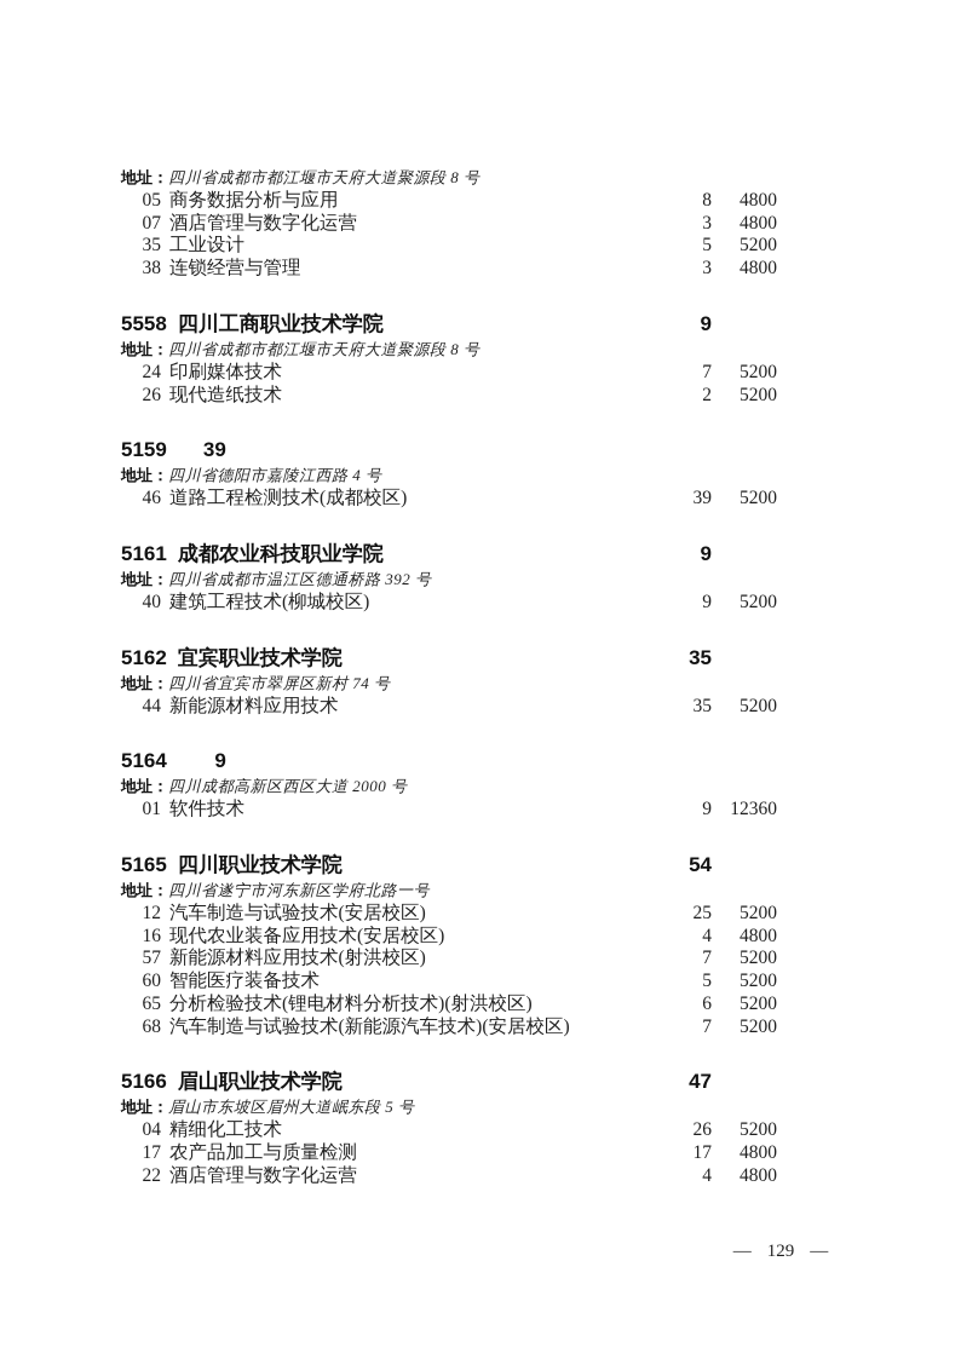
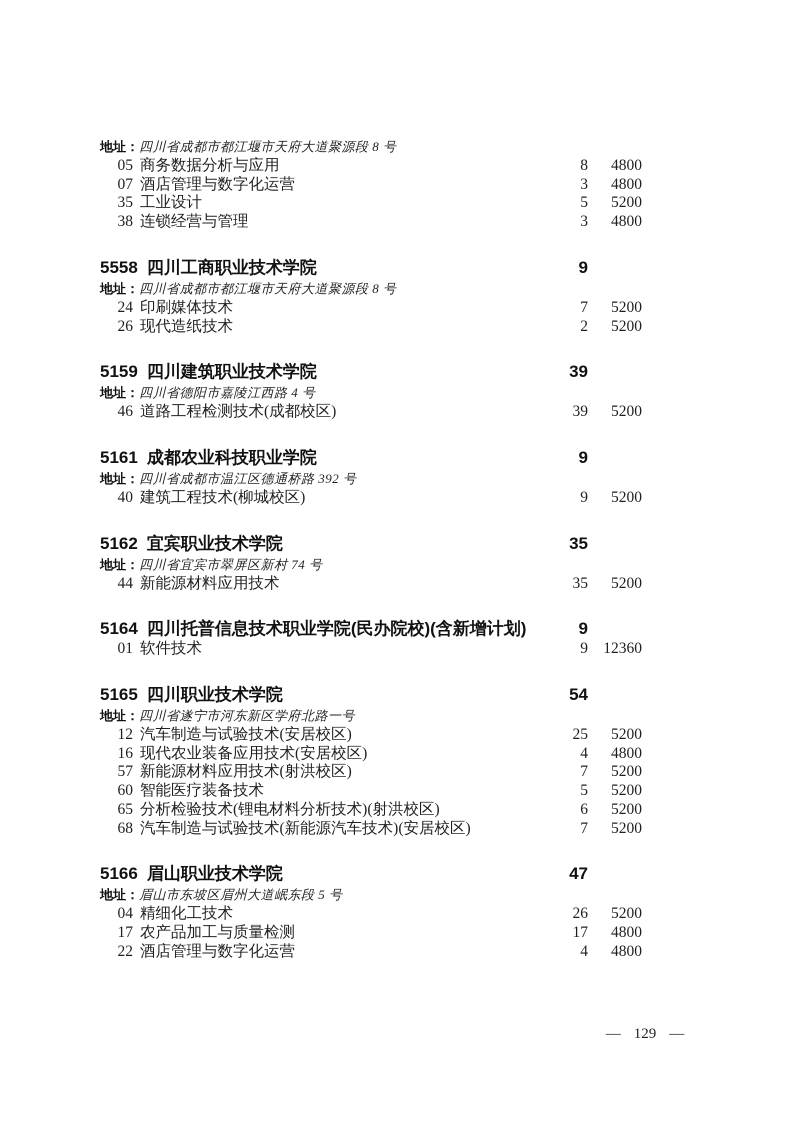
  地址：四川省成都市都江堰市天府大道聚源段 8 号
  05
  商务数据分析与应用
  8
  4800
  07
  酒店管理与数字化运营
  3
  4800
  35
  工业设计
  5
  5200
  38
  连锁经营与管理
  3
  4800
  5558
  四川工商职业技术学院
  9
  地址：四川省成都市都江堰市天府大道聚源段 8 号
  24
  印刷媒体技术
  7
  5200
  26
  现代造纸技术
  2
  5200
  5159
+ 四川建筑职业技术学院
  39
  地址：四川省德阳市嘉陵江西路 4 号
  46
  道路工程检测技术(成都校区)
  39
  5200
  5161
  成都农业科技职业学院
  9
  地址：四川省成都市温江区德通桥路 392 号
  40
  建筑工程技术(柳城校区)
  9
  5200
  5162
  宜宾职业技术学院
  35
  地址：四川省宜宾市翠屏区新村 74 号
  44
  新能源材料应用技术
  35
  5200
  5164
+ 四川托普信息技术职业学院(民办院校)(含新增计划)
  9
- 地址：四川成都高新区西区大道 2000 号
  01
  软件技术
  9
  12360
  5165
  四川职业技术学院
  54
  地址：四川省遂宁市河东新区学府北路一号
  12
  汽车制造与试验技术(安居校区)
  25
  5200
  16
  现代农业装备应用技术(安居校区)
  4
  4800
  57
  新能源材料应用技术(射洪校区)
  7
  5200
  60
  智能医疗装备技术
  5
  5200
  65
  分析检验技术(锂电材料分析技术)(射洪校区)
  6
  5200
  68
  汽车制造与试验技术(新能源汽车技术)(安居校区)
  7
  5200
  5166
  眉山职业技术学院
  47
  地址：眉山市东坡区眉州大道岷东段 5 号
  04
  精细化工技术
  26
  5200
  17
  农产品加工与质量检测
  17
  4800
  22
  酒店管理与数字化运营
  4
  4800
  —
  129
  —
